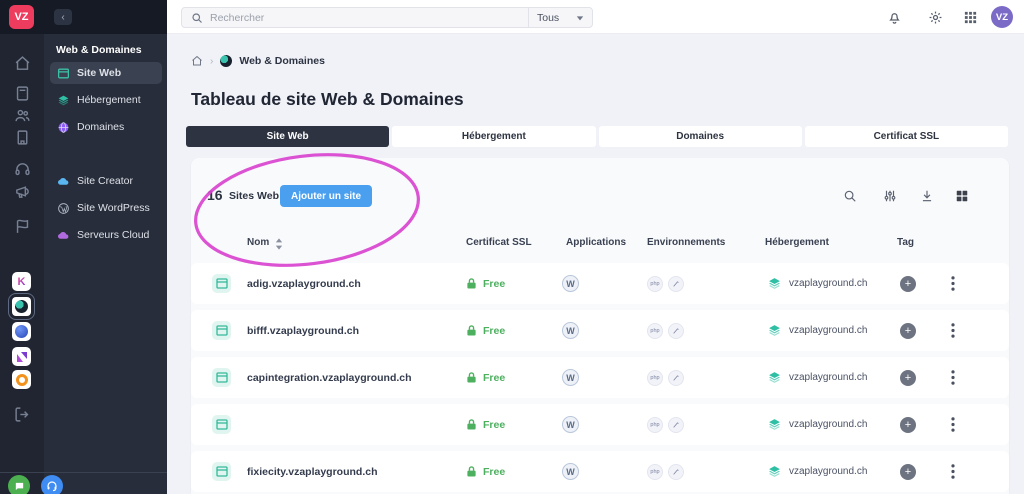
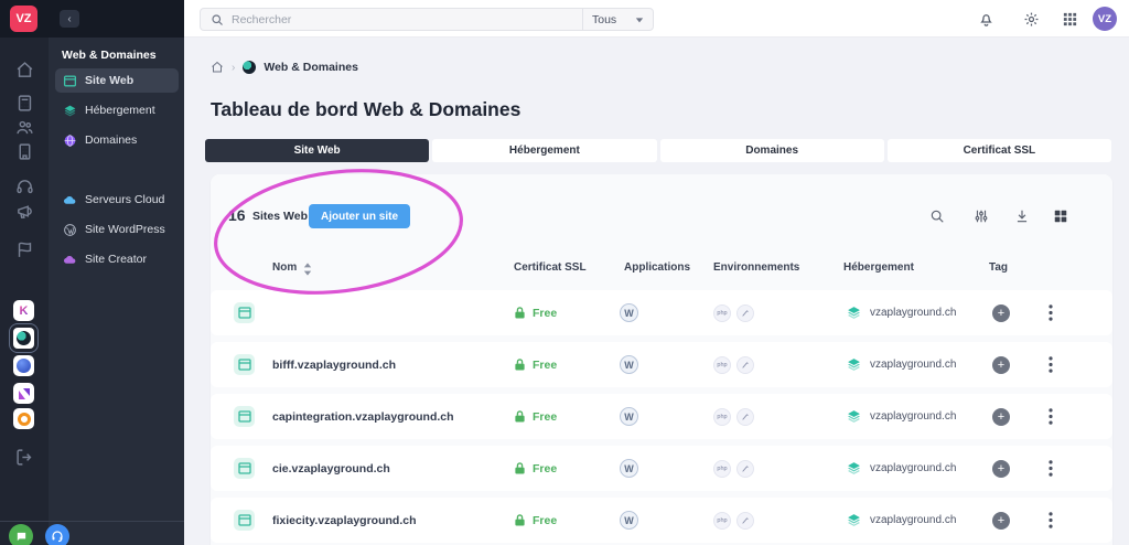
  K
  Web & Domaines
  Site Web
  Hébergement
  Domaines
- Site Creator
+ Serveurs Cloud
  Site WordPress
- Serveurs Cloud
+ Site Creator
  VZ
  ‹
  Rechercher
  Tous
  VZ
  ›
  Web & Domaines
- Tableau de site Web & Domaines
+ Tableau de bord Web & Domaines
  Site Web
  Hébergement
  Domaines
  Certificat SSL
  16
  Sites Web
  Ajouter un site
  Nom
  Certificat SSL
  Applications
  Environnements
  Hébergement
  Tag
- adig.vzaplayground.ch
  Free
  W
  vzaplayground.ch
  +
  bifff.vzaplayground.ch
  Free
  W
  vzaplayground.ch
  +
  capintegration.vzaplayground.ch
  Free
  W
  vzaplayground.ch
  +
+ cie.vzaplayground.ch
  Free
  W
  vzaplayground.ch
  +
  fixiecity.vzaplayground.ch
  Free
  W
  vzaplayground.ch
  +
